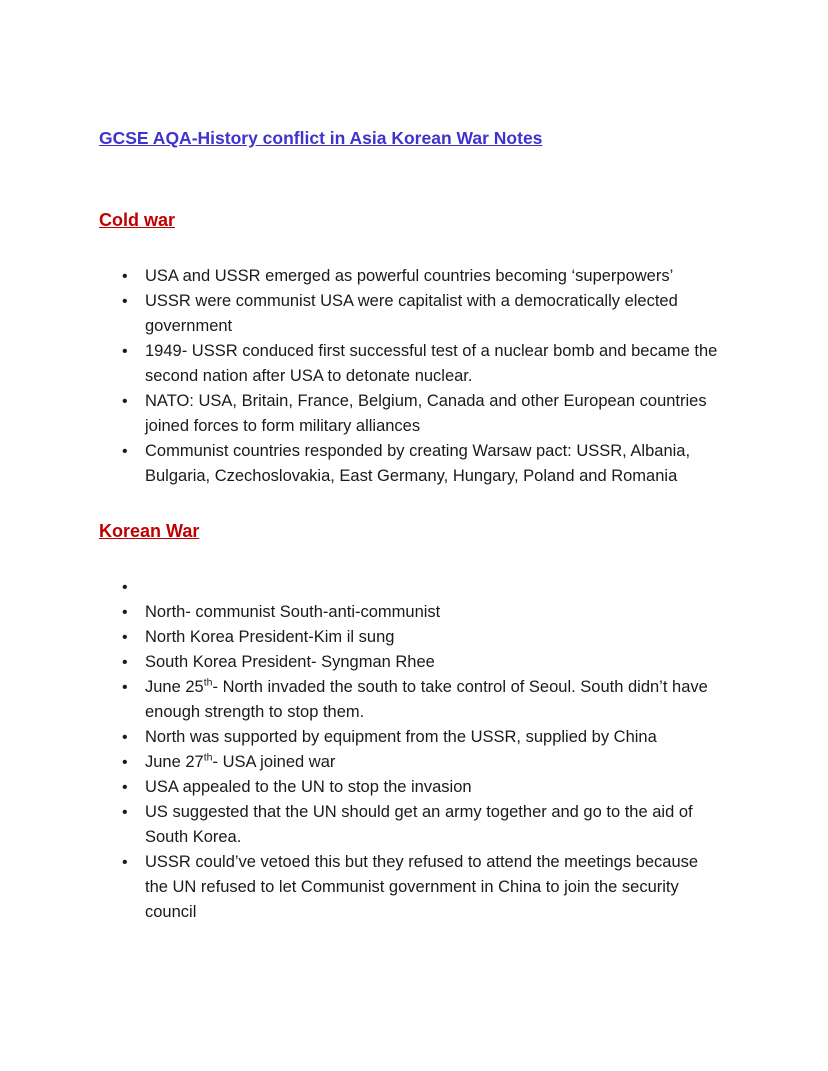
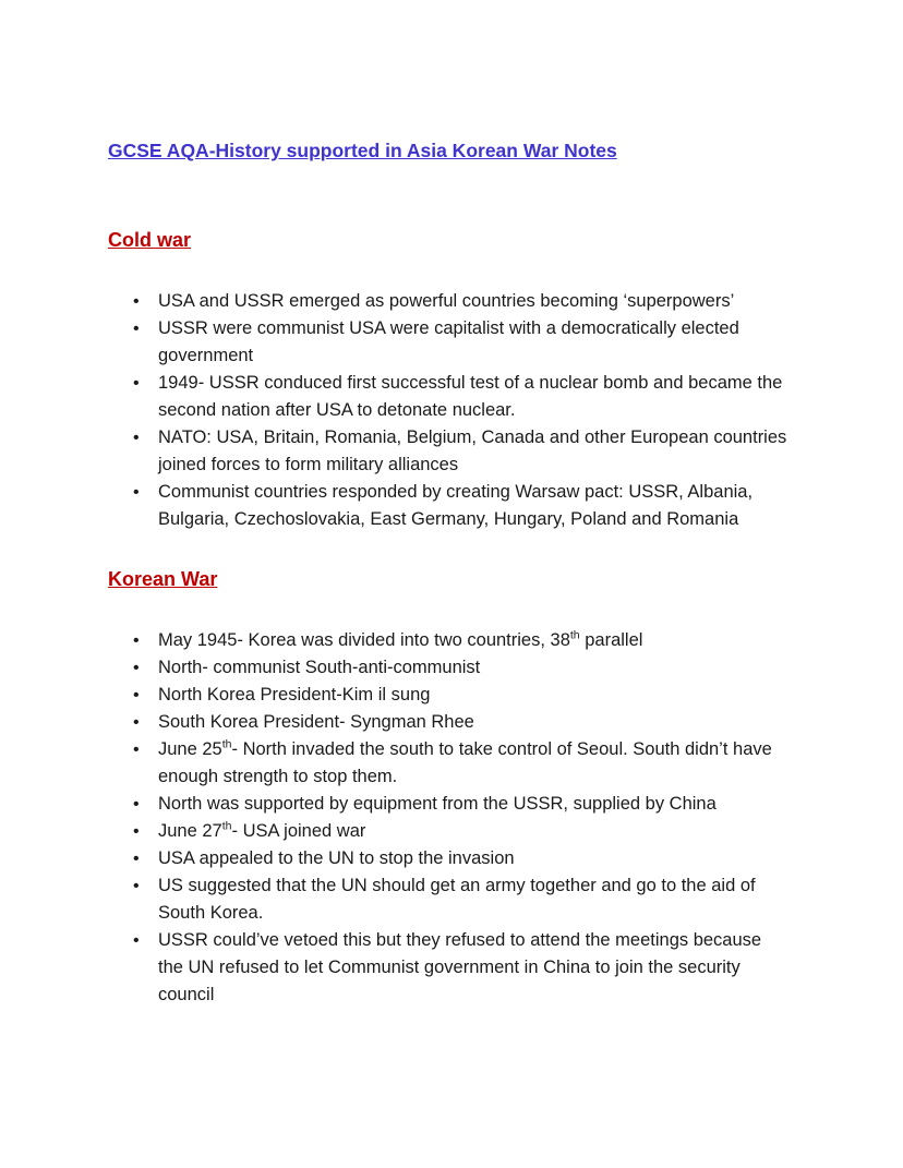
- GCSE AQA-History conflict in Asia Korean War Notes
+ GCSE AQA-History supported in Asia Korean War Notes
  Cold war
  •
  USA and USSR emerged as powerful countries becoming ‘superpowers’
  •
  USSR were communist USA were capitalist with a democratically elected government
  •
  1949- USSR conduced first successful test of a nuclear bomb and became the second nation after USA to detonate nuclear.
  •
- NATO: USA, Britain, France, Belgium, Canada and other European countries joined forces to form military alliances
+ NATO: USA, Britain, Romania, Belgium, Canada and other European countries joined forces to form military alliances
  •
  Communist countries responded by creating Warsaw pact: USSR, Albania, Bulgaria, Czechoslovakia, East Germany, Hungary, Poland and Romania
  Korean War
  •
+ May 1945- Korea was divided into two countries, 38th parallel
  •
  North- communist South-anti-communist
  •
  North Korea President-Kim il sung
  •
  South Korea President- Syngman Rhee
  •
  June 25th- North invaded the south to take control of Seoul. South didn’t have enough strength to stop them.
  •
  North was supported by equipment from the USSR, supplied by China
  •
  June 27th- USA joined war
  •
  USA appealed to the UN to stop the invasion
  •
  US suggested that the UN should get an army together and go to the aid of South Korea.
  •
  USSR could’ve vetoed this but they refused to attend the meetings because the UN refused to let Communist government in China to join the security council
